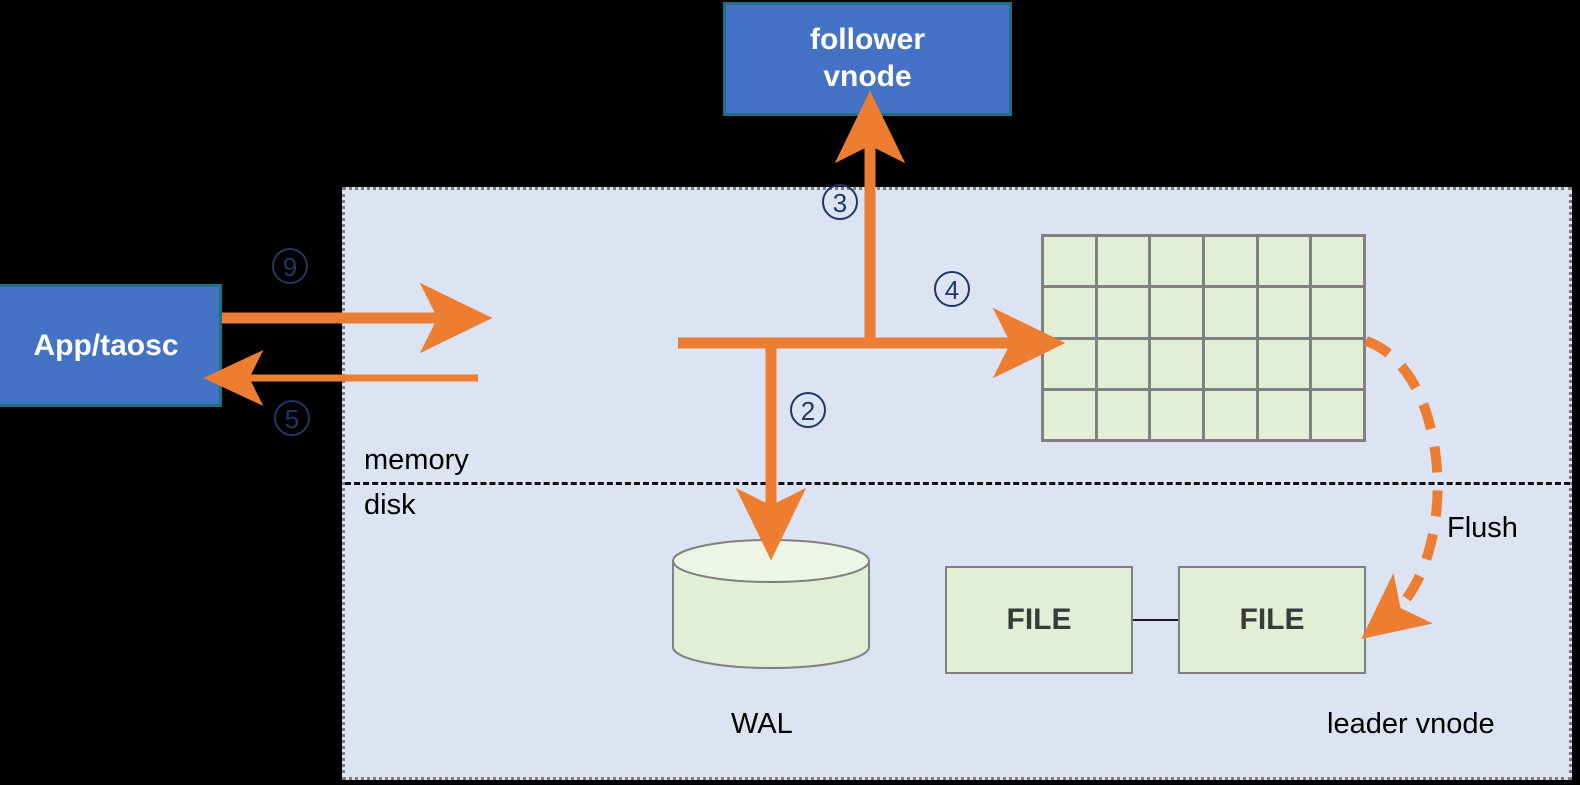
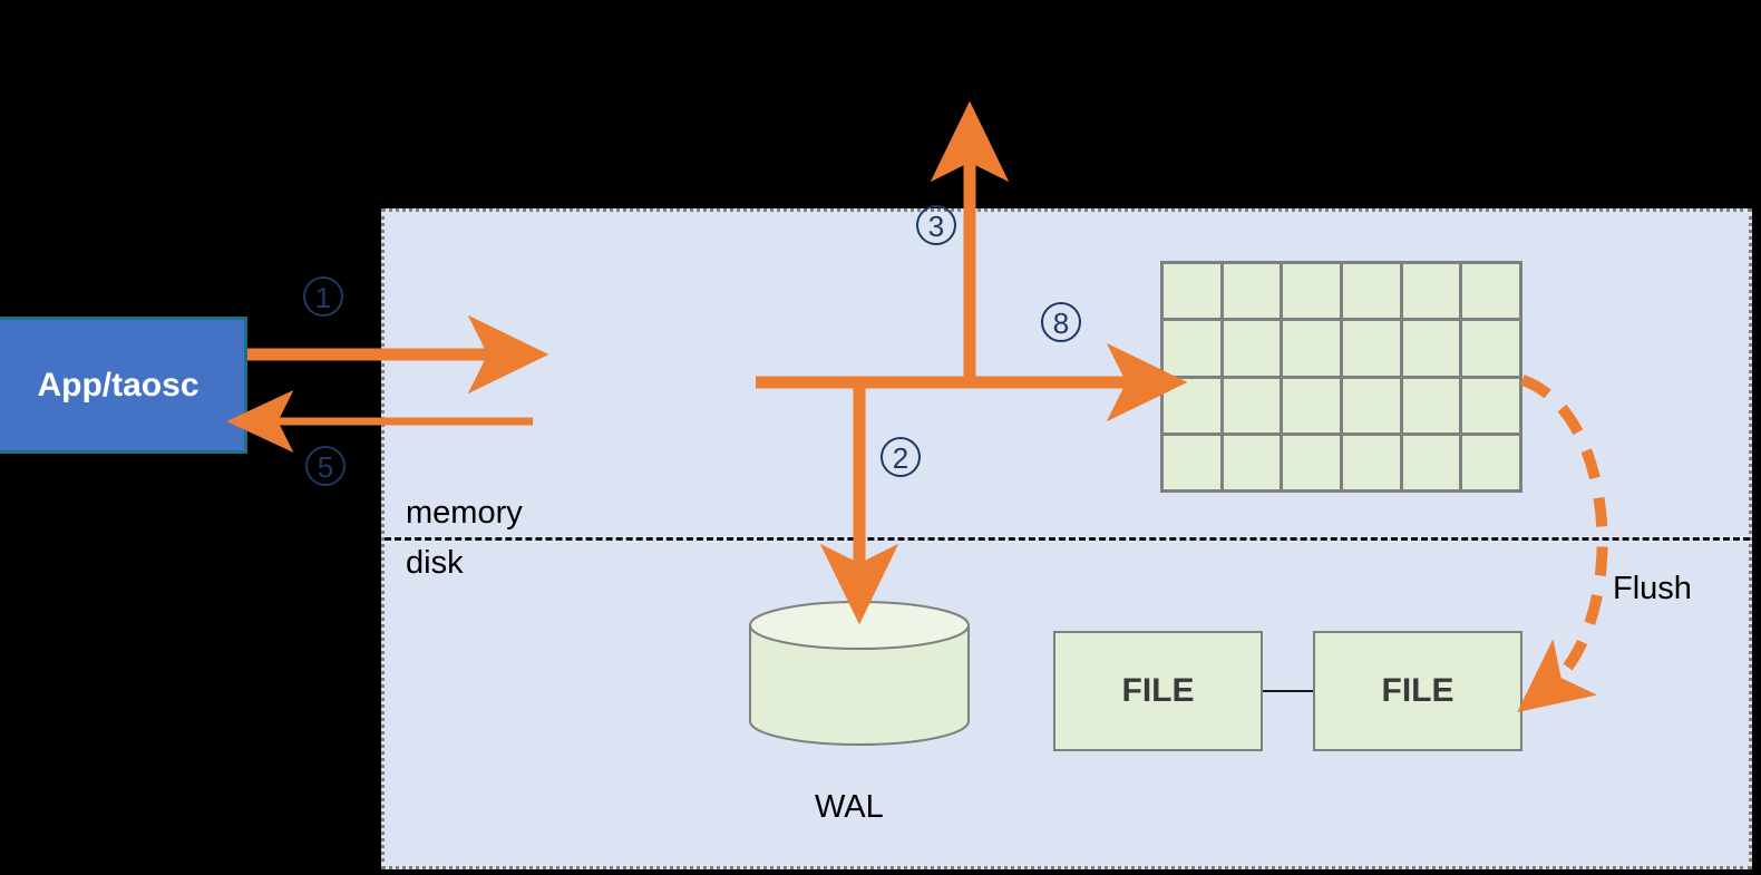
- follower
- vnode
  App/taosc
  FILE
  FILE
  memory
  disk
  WAL
- leader vnode
  Flush
- 9
+ 1
  2
  3
- 4
+ 8
  5
